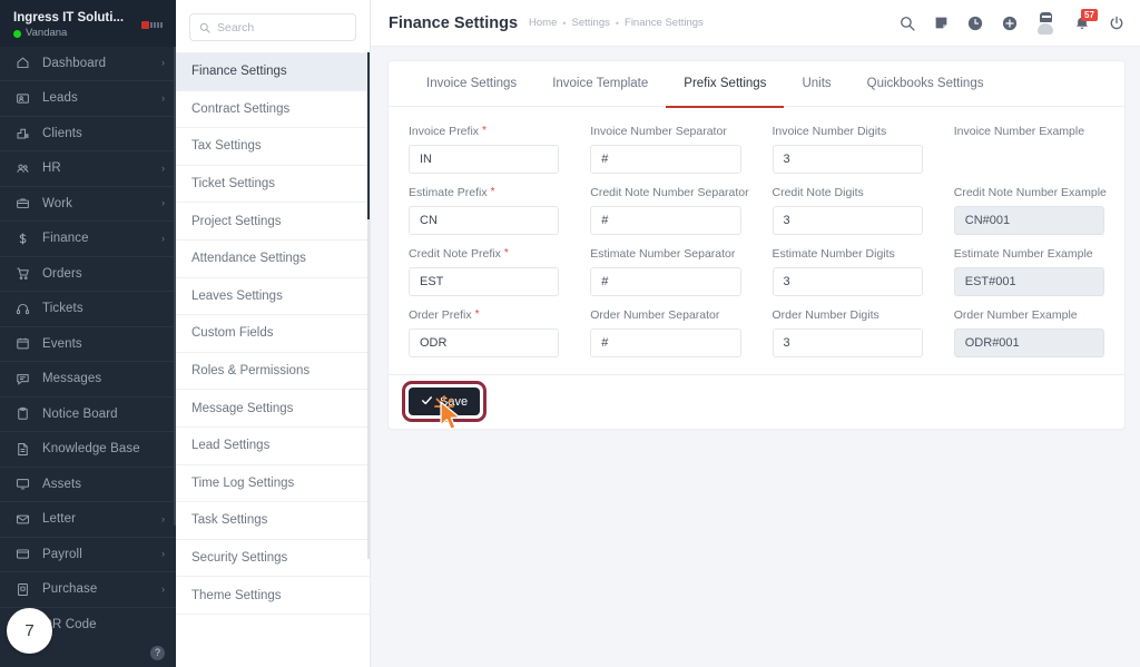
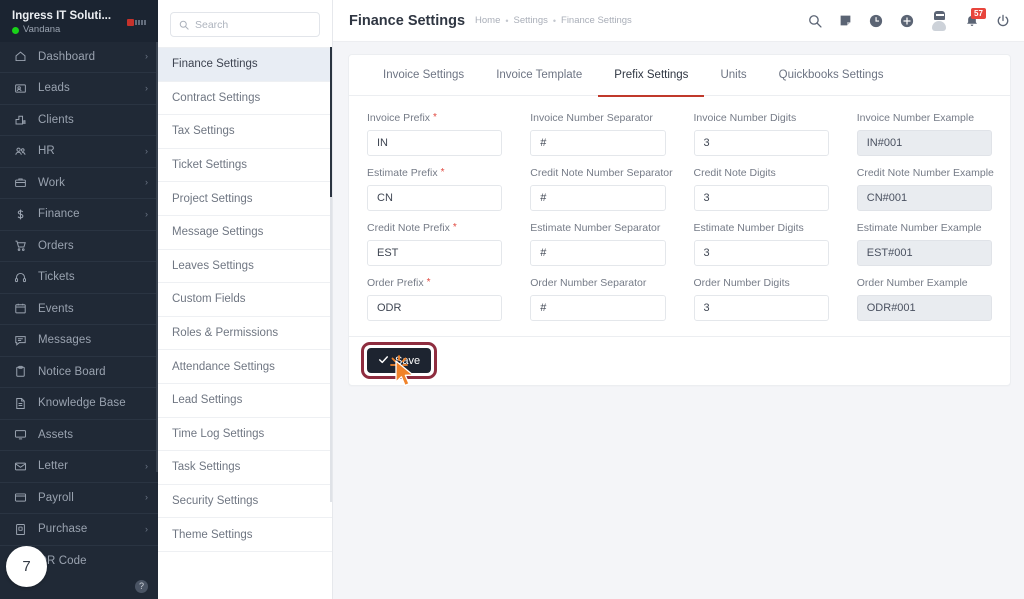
  Ingress IT Soluti...
  Vandana
  Dashboard
  ›
  Leads
  ›
  Clients
  HR
  ›
  Work
  ›
  Finance
  ›
  Orders
  Tickets
  Events
  Messages
  Notice Board
  Knowledge Base
  Assets
  Letter
  ›
  Payroll
  ›
  Purchase
  ›
  R Code
  ?
  7
  Search
  Finance Settings
  Contract Settings
  Tax Settings
  Ticket Settings
  Project Settings
- Attendance Settings
+ Message Settings
  Leaves Settings
  Custom Fields
  Roles & Permissions
- Message Settings
+ Attendance Settings
  Lead Settings
  Time Log Settings
  Task Settings
  Security Settings
  Theme Settings
  Finance Settings
  Home
  •
  Settings
  •
  Finance Settings
  57
  Invoice Settings
  Invoice Template
  Prefix Settings
  Units
  Quickbooks Settings
  Invoice Prefix
  *
  IN
  Invoice Number Separator
  #
  Invoice Number Digits
  3
  Invoice Number Example
+ IN#001
  Estimate Prefix
  *
  CN
  Credit Note Number Separator
  #
  Credit Note Digits
  3
  Credit Note Number Example
  CN#001
  Credit Note Prefix
  *
  EST
  Estimate Number Separator
  #
  Estimate Number Digits
  3
  Estimate Number Example
  EST#001
  Order Prefix
  *
  ODR
  Order Number Separator
  #
  Order Number Digits
  3
  Order Number Example
  ODR#001
  ave
